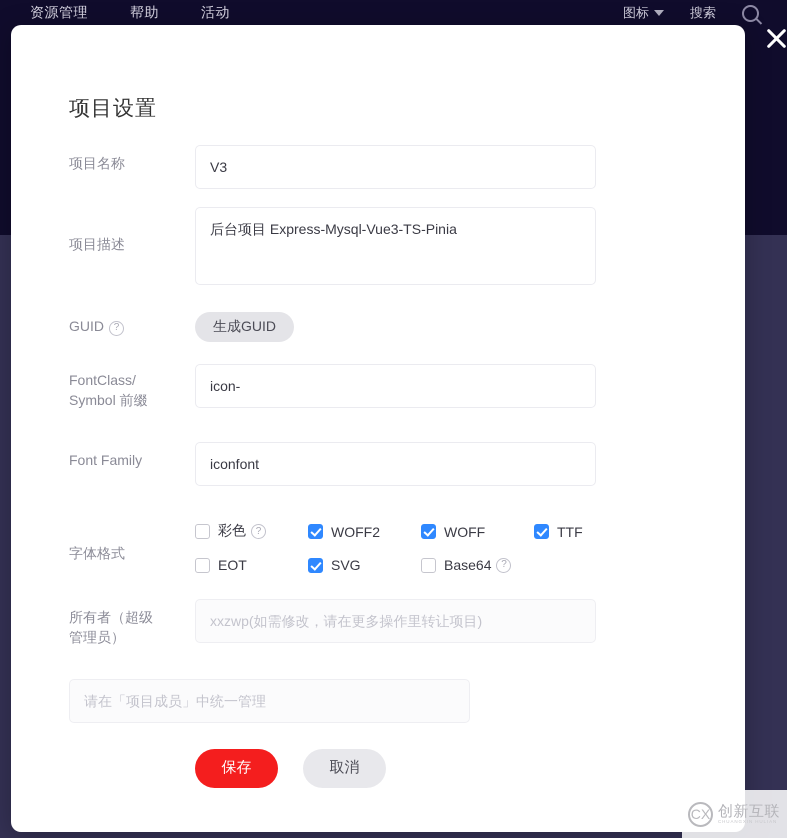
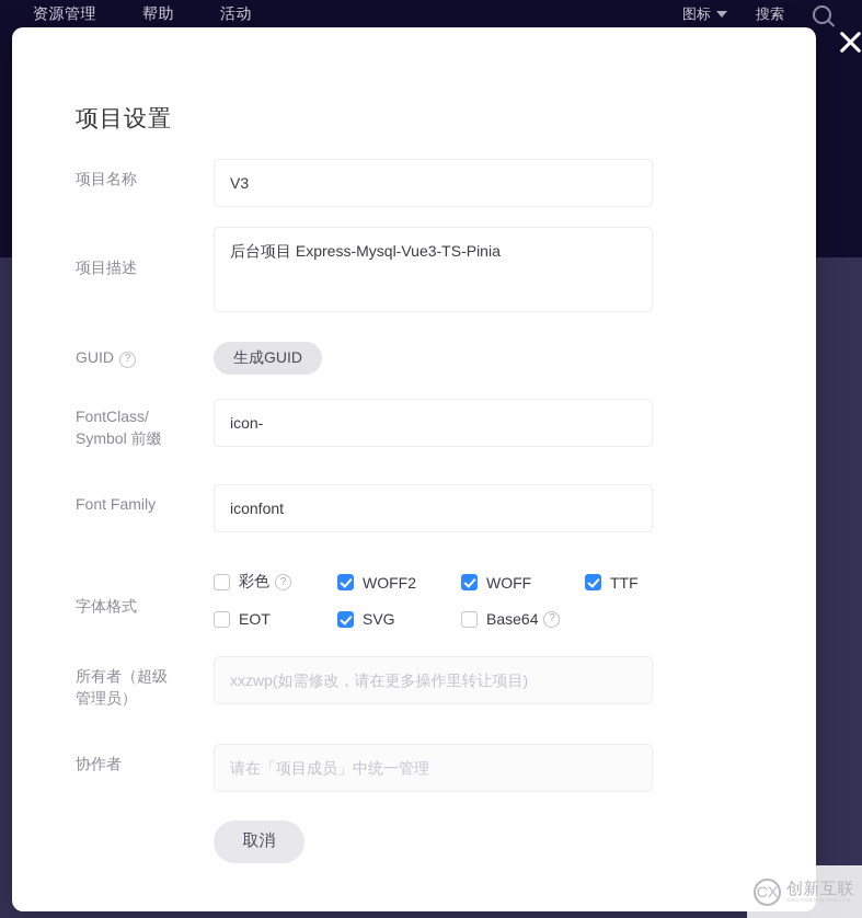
  资源管理
  帮助
  活动
  图标
  搜索
  项目设置
  项目名称
  V3
  项目描述
  后台项目 Express-Mysql-Vue3-TS-Pinia
  GUID ?
  生成GUID
  FontClass/
  Symbol 前缀
  icon-
  Font Family
  iconfont
  字体格式
  彩色
  ?
  WOFF2
  WOFF
  TTF
  EOT
  SVG
  Base64
  ?
  所有者（超级
  管理员）
  xxzwp(如需修改，请在更多操作里转让项目)
+ 协作者
  请在「项目成员」中统一管理
- 保存
  取消
  CX
  创新互联
